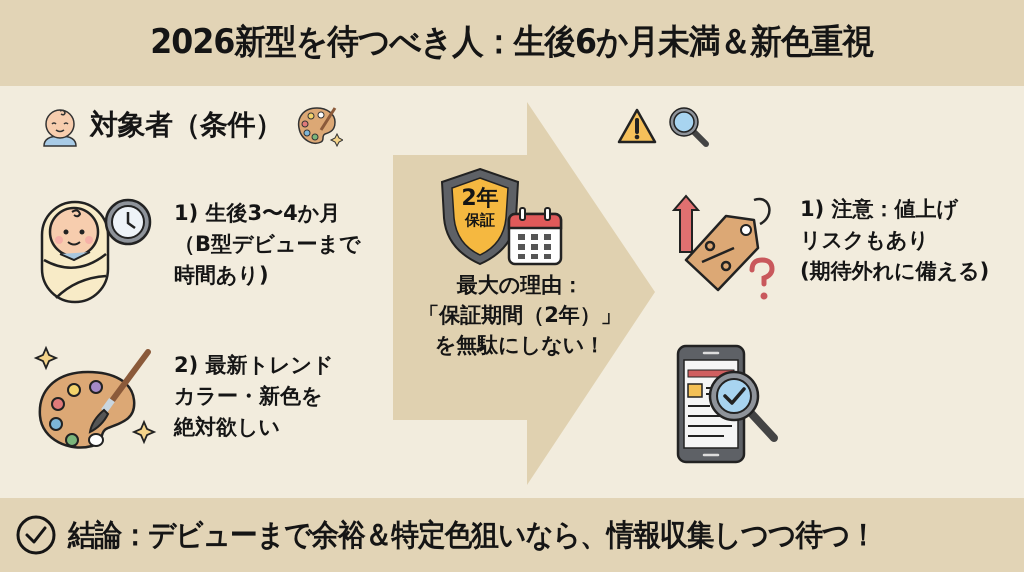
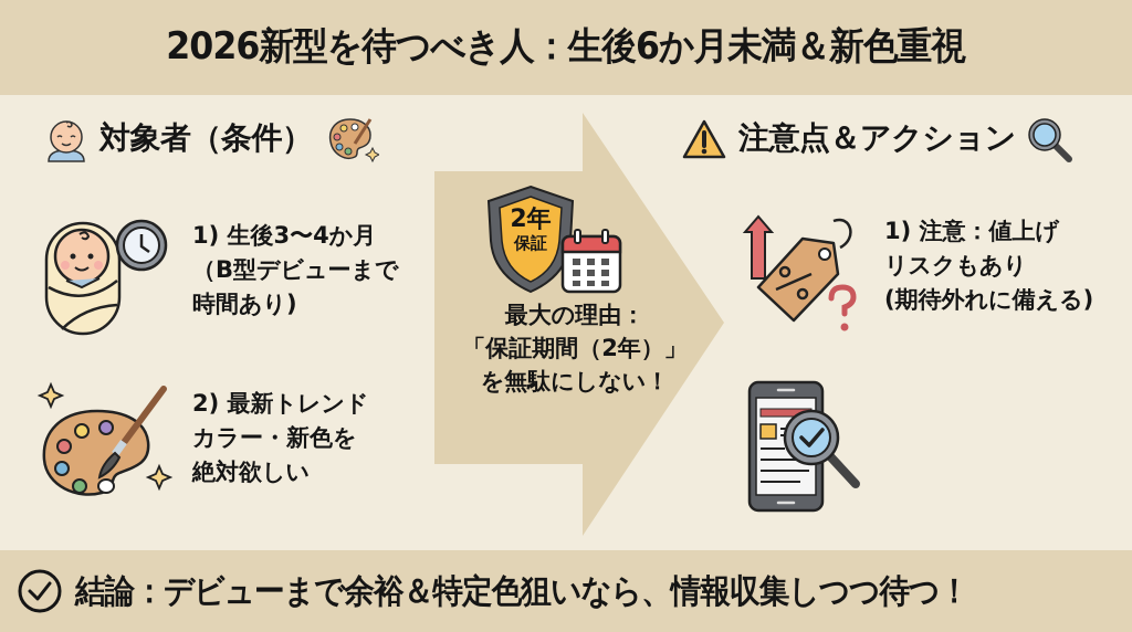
  2026新型を待つべき人：生後6か月未満＆新色重視
  対象者（条件）
  1) 生後3〜4か月
  （B型デビューまで
  時間あり)
  2) 最新トレンド
  カラー・新色を
  絶対欲しい
  2年
  保証
  最大の理由：
  「保証期間（2年）」
  を無駄にしない！
+ 注意点＆アクション
  1) 注意：値上げ
  リスクもあり
  (期待外れに備える)
  結論：デビューまで余裕＆特定色狙いなら、情報収集しつつ待つ！
